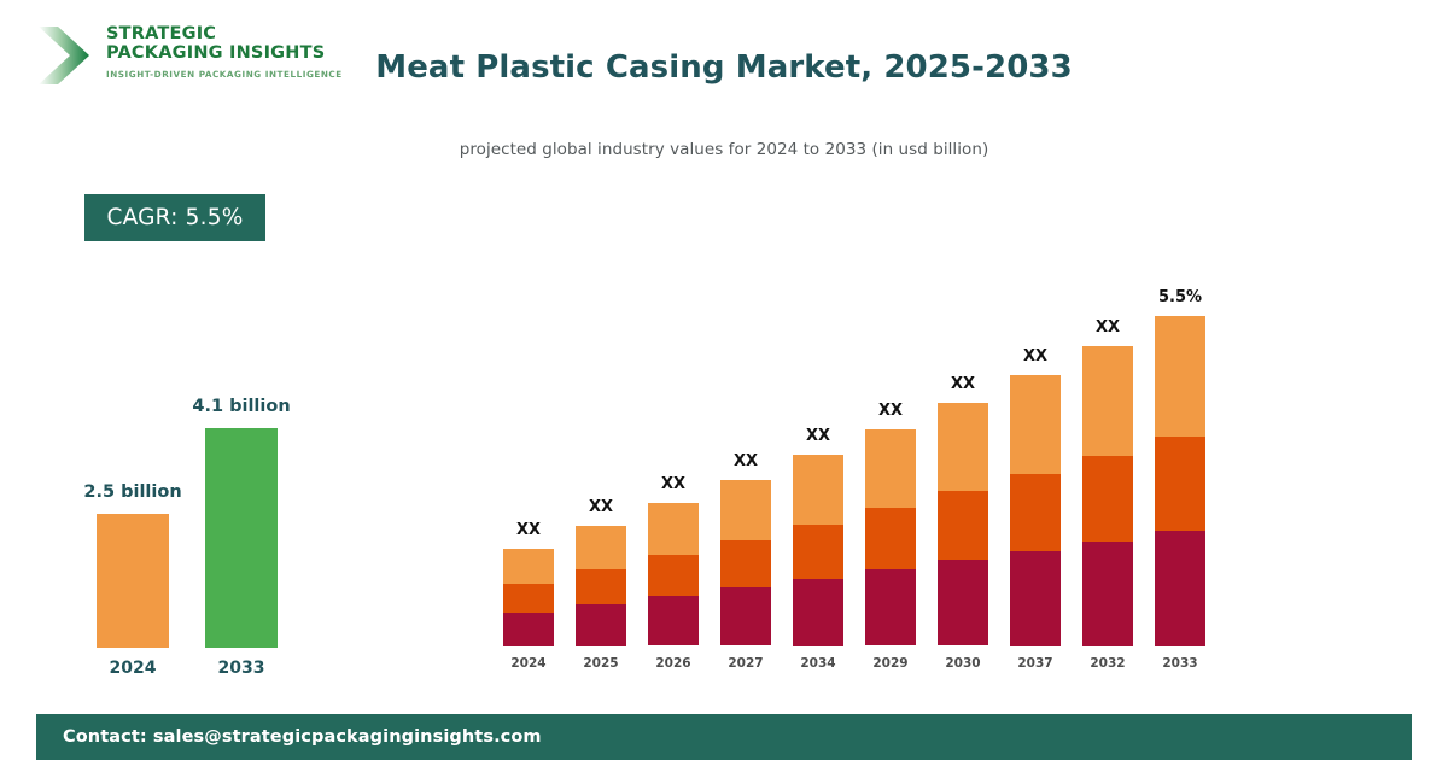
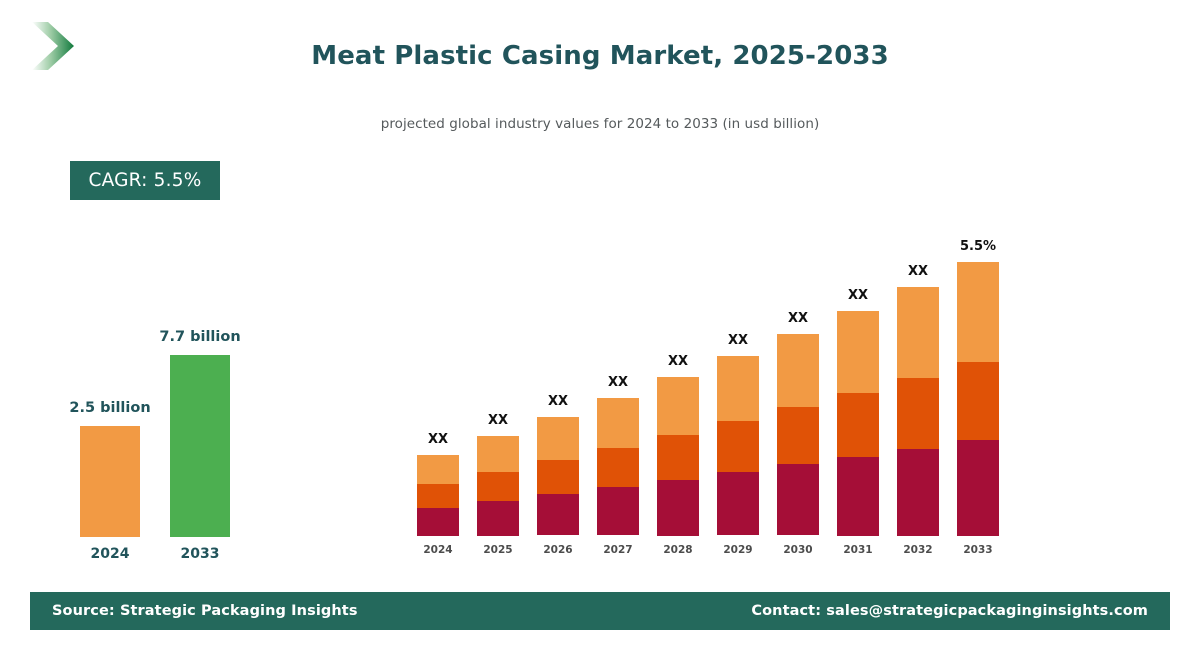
- STRATEGIC
- PACKAGING INSIGHTS
- INSIGHT-DRIVEN PACKAGING INTELLIGENCE
  Meat Plastic Casing Market, 2025-2033
  projected global industry values for 2024 to 2033 (in usd billion)
  CAGR: 5.5%
  2.5 billion
  2024
- 4.1 billion
+ 7.7 billion
  2033
  XX
  2024
  XX
  2025
  XX
  2026
  XX
  2027
  XX
- 2034
+ 2028
  XX
  2029
  XX
  2030
  XX
- 2037
+ 2031
  XX
  2032
  5.5%
  2033
+ Source: Strategic Packaging Insights
  Contact: sales@strategicpackaginginsights.com
